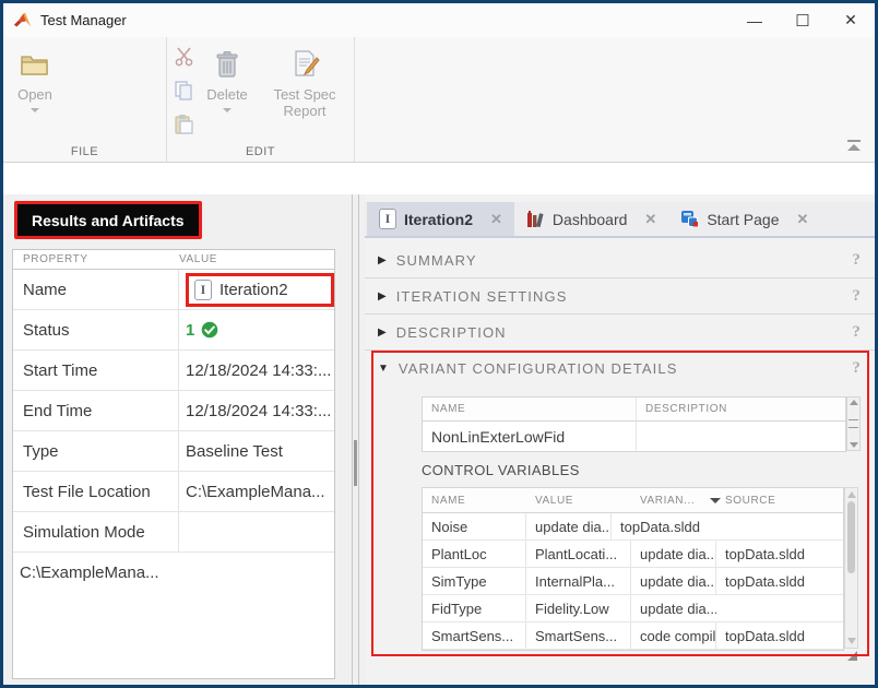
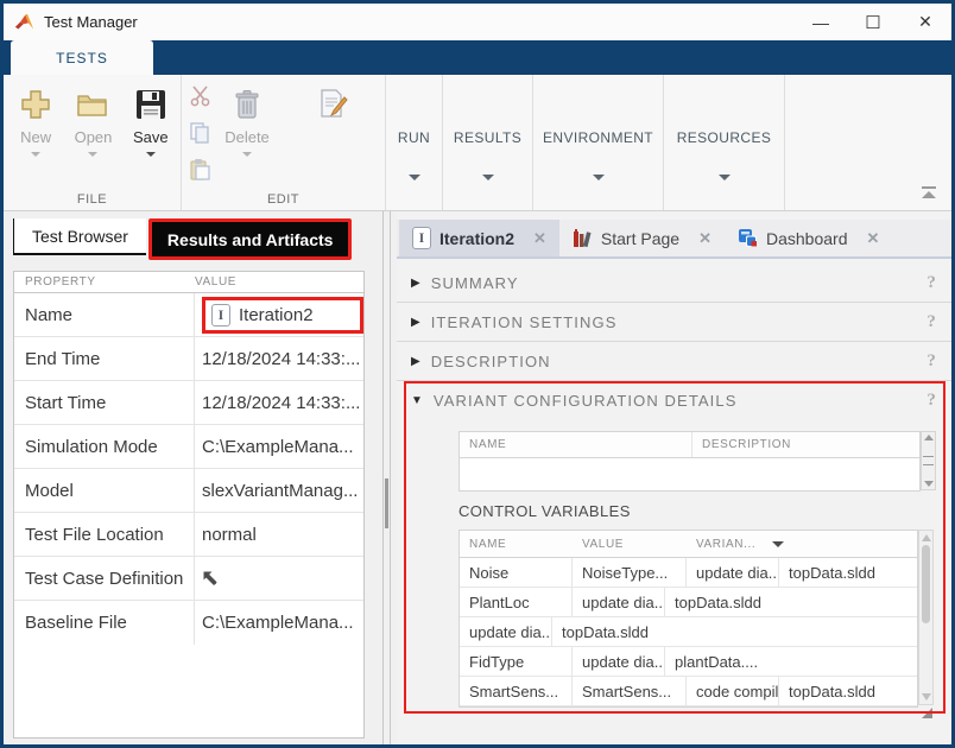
  Test Manager
  —
  ☐
  ✕
+ TESTS
+ New
  Open
+ Save
  FILE
  Delete
- Test Spec Report
  EDIT
+ RUN
+ RESULTS
+ ENVIRONMENT
+ RESOURCES
+ Test Browser
  Results and Artifacts
  PROPERTY
  VALUE
  Name
  I
  Iteration2
- Status
- 1
- Start Time
+ End Time
  12/18/2024 14:33:...
- End Time
+ Start Time
  12/18/2024 14:33:...
- Type
- Baseline Test
- Test File Location
+ Simulation Mode
  C:\ExampleMana...
+ Model
+ slexVariantManag...
- Simulation Mode
+ Test File Location
+ normal
+ Test Case Definition
+ Baseline File
  C:\ExampleMana...
  I
  Iteration2
  ✕
- Dashboard
+ Start Page
  ✕
- Start Page
+ Dashboard
  ✕
  ▶
  SUMMARY
  ?
  ▶
  ITERATION SETTINGS
  ?
  ▶
  DESCRIPTION
  ?
  ▼
  VARIANT CONFIGURATION DETAILS
  ?
  NAME
  DESCRIPTION
- NonLinExterLowFid
  CONTROL VARIABLES
  NAME
  VALUE
  VARIAN...
- SOURCE
  Noise
+ NoiseType...
  update dia...
  topData.sldd
  PlantLoc
- PlantLocati...
  update dia...
  topData.sldd
- SimType
- InternalPla...
  update dia...
  topData.sldd
  FidType
- Fidelity.Low
  update dia...
+ plantData....
  SmartSens...
  SmartSens...
  code compil
  topData.sldd
